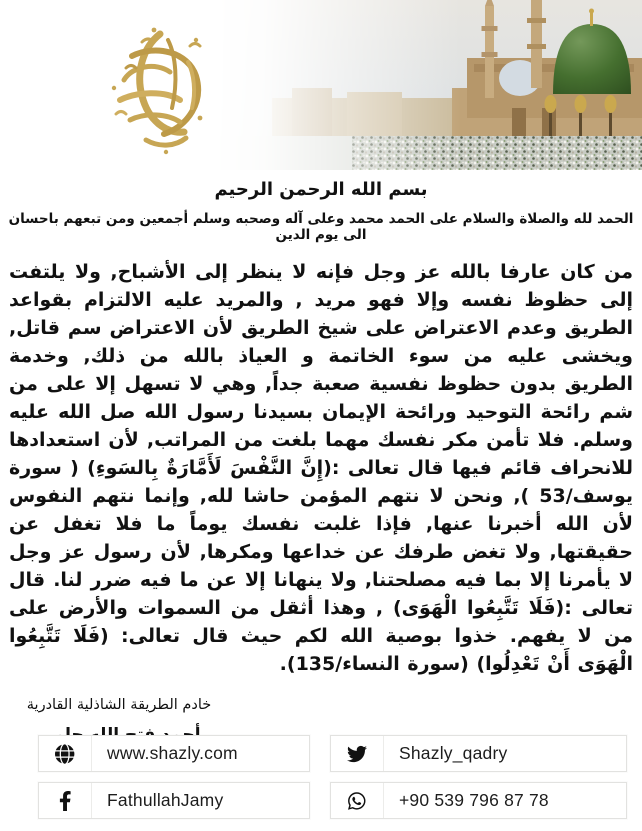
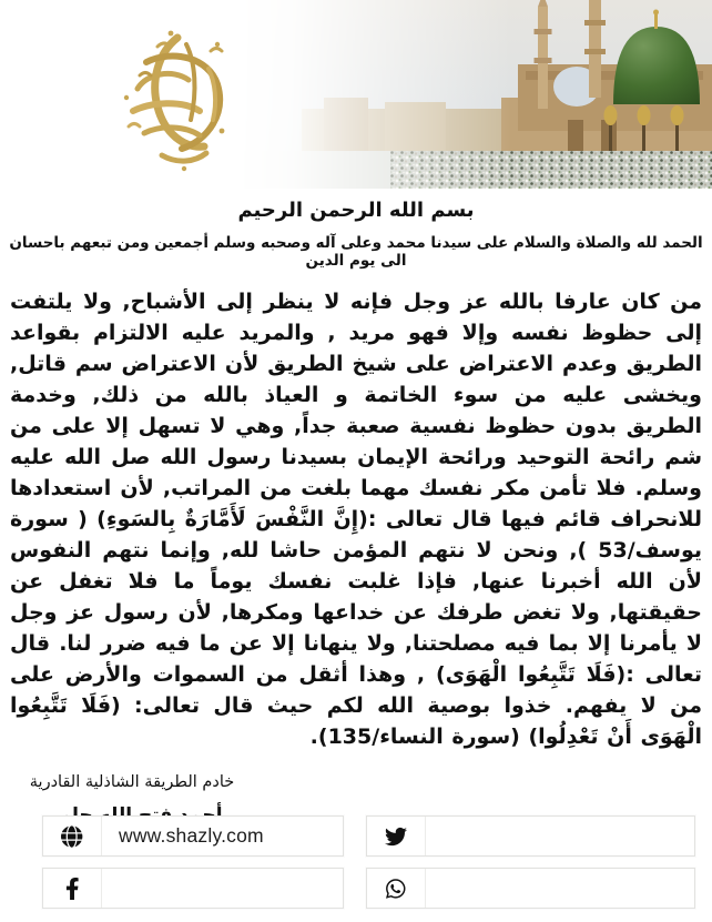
  بسم الله الرحمن الرحيم
- الحمد لله والصلاة والسلام على الحمد محمد وعلى آله وصحبه وسلم أجمعين ومن تبعهم باحسان الى يوم الدين
+ الحمد لله والصلاة والسلام على سيدنا محمد وعلى آله وصحبه وسلم أجمعين ومن تبعهم باحسان الى يوم الدين
  من كان عارفا بالله عز وجل فإنه لا ينظر إلى الأشباح, ولا يلتفت إلى حظوظ نفسه وإلا فهو مريد , والمريد عليه الالتزام بقواعد الطريق وعدم الاعتراض على شيخ الطريق لأن الاعتراض سم قاتل, ويخشى عليه من سوء الخاتمة و العياذ بالله من ذلك, وخدمة الطريق بدون حظوظ نفسية صعبة جداً, وهي لا تسهل إلا على من شم رائحة التوحيد ورائحة الإيمان بسيدنا رسول الله صل الله عليه وسلم. فلا تأمن مكر نفسك مهما بلغت من المراتب, لأن استعدادها للانحراف قائم فيها قال تعالى :(إِنَّ النَّفْسَ لَأَمَّارَةٌ بِالسَوءِ) ( سورة يوسف/53 ), ونحن لا نتهم المؤمن حاشا لله, وإنما نتهم النفوس لأن الله أخبرنا عنها, فإذا غلبت نفسك يوماً ما فلا تغفل عن حقيقتها, ولا تغض طرفك عن خداعها ومكرها, لأن رسول عز وجل لا يأمرنا إلا بما فيه مصلحتنا, ولا ينهانا إلا عن ما فيه ضرر لنا. قال تعالى :(فَلَا تَتَّبِعُوا الْهَوَى) , وهذا أثقل من السموات والأرض على من لا يفهم. خذوا بوصية الله لكم حيث قال تعالى: (فَلَا تَتَّبِعُوا الْهَوَى أَنْ تَعْدِلُوا) (سورة النساء/135).
  خادم الطريقة الشاذلية القادرية
  www.shazly.com
- Shazly_qadry
- FathullahJamy
- +90 539 796 87 78
